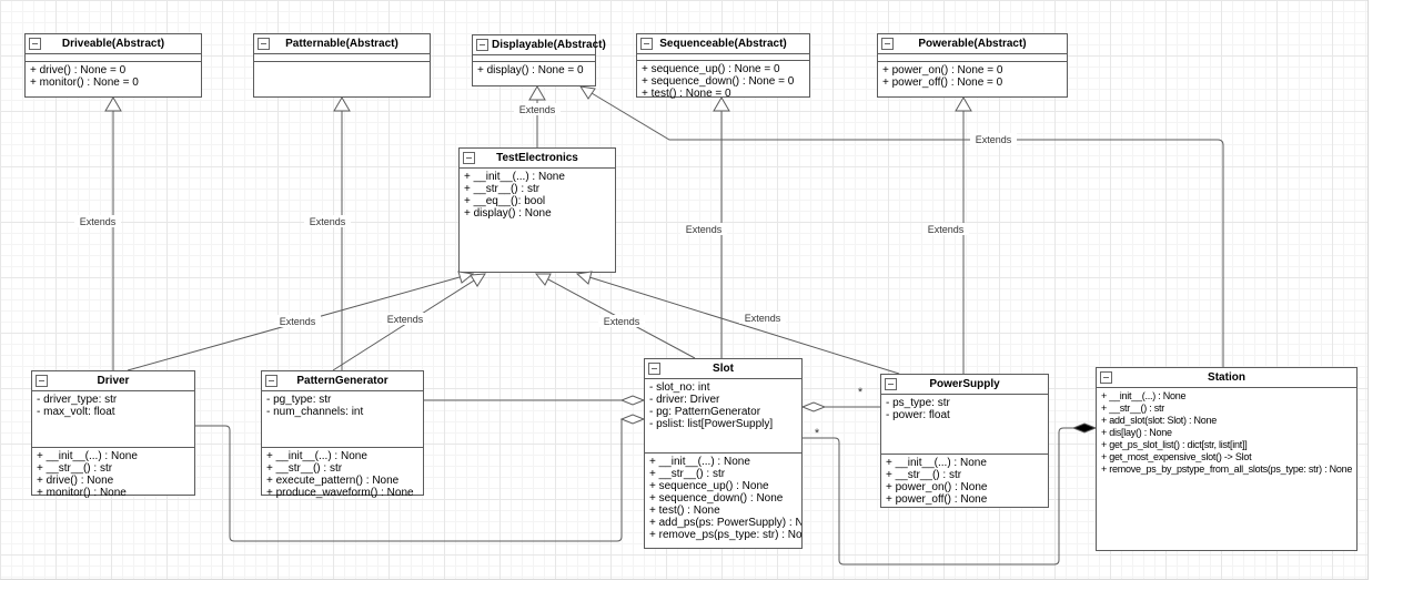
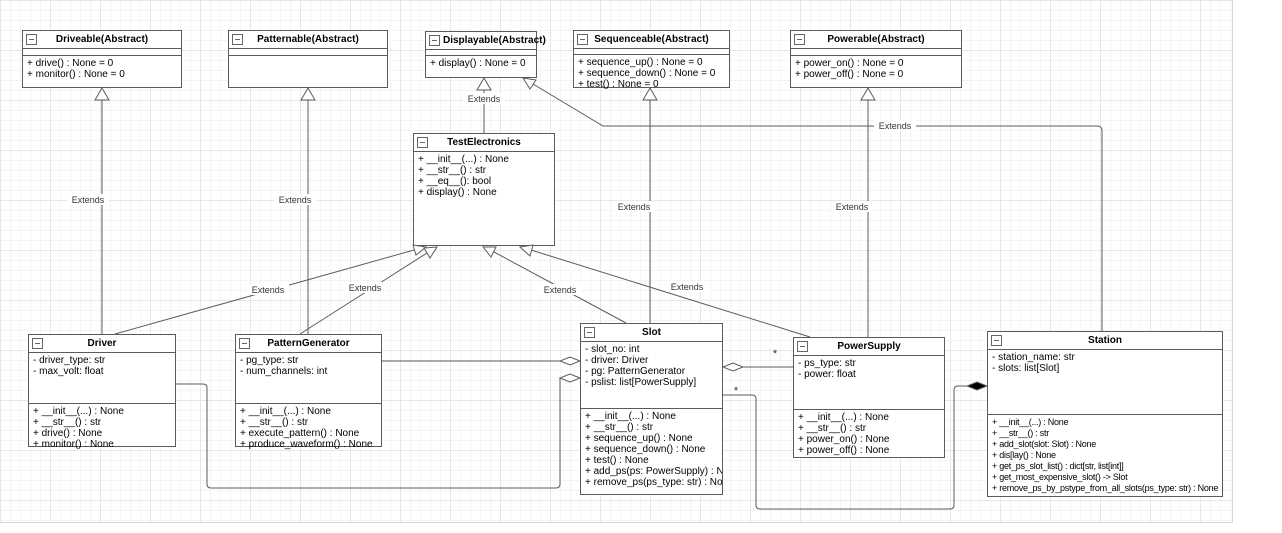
  Driveable(Abstract)
  + drive() : None = 0
  + monitor() : None = 0
  Patternable(Abstract)
  Displayable(Abstract)
  + display() : None = 0
  Sequenceable(Abstract)
  + sequence_up() : None = 0
  + sequence_down() : None = 0
  + test() : None = 0
  Powerable(Abstract)
  + power_on() : None = 0
  + power_off() : None = 0
  TestElectronics
  + __init__(...) : None
  + __str__() : str
  + __eq__(): bool
  + display() : None
  Driver
  - driver_type: str
  - max_volt: float
  + __init__(...) : None
  + __str__() : str
  + drive() : None
  + monitor() : None
  PatternGenerator
  - pg_type: str
  - num_channels: int
  + __init__(...) : None
  + __str__() : str
  + execute_pattern() : None
  + produce_waveform() : None
  Slot
  - slot_no: int
  - driver: Driver
  - pg: PatternGenerator
  - pslist: list[PowerSupply]
  + __init__(...) : None
  + __str__() : str
  + sequence_up() : None
  + sequence_down() : None
  + test() : None
  + add_ps(ps: PowerSupply) : N
  + remove_ps(ps_type: str) : No
  PowerSupply
  - ps_type: str
  - power: float
  + __init__(...) : None
  + __str__() : str
  + power_on() : None
  + power_off() : None
  Station
+ - station_name: str
+ - slots: list[Slot]
  + __init__(...) : None
  + __str__() : str
  + add_slot(slot: Slot) : None
  + dis[lay() : None
  + get_ps_slot_list() : dict[str, list[int]]
  + get_most_expensive_slot() -> Slot
  + remove_ps_by_pstype_from_all_slots(ps_type: str) : None
  Extends
  Extends
  Extends
  Extends
  Extends
  Extends
  Extends
  Extends
  Extends
  Extends
  *
  *
